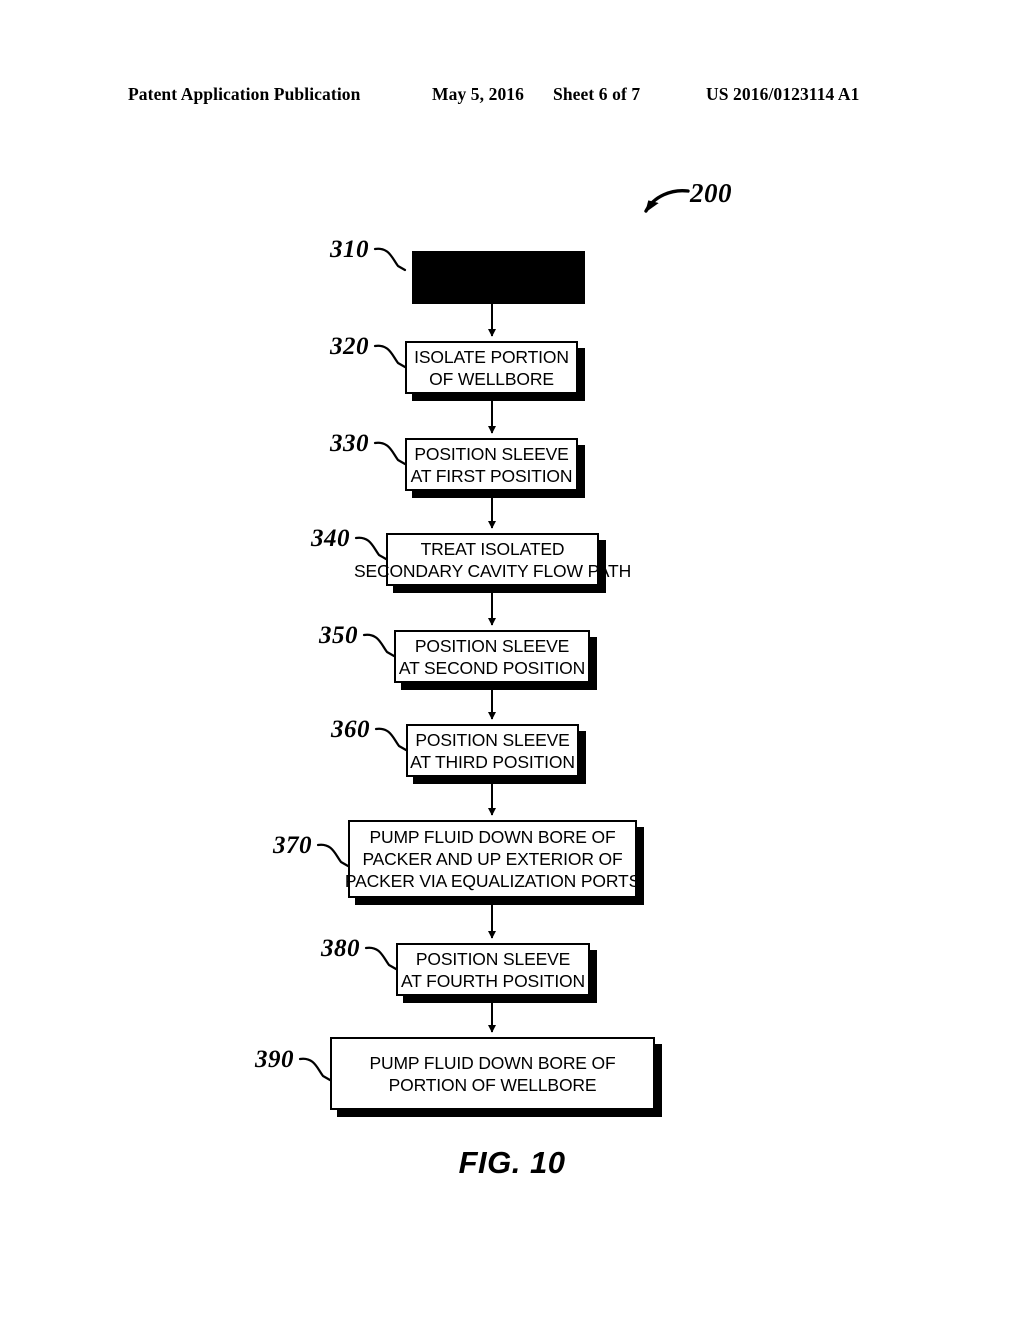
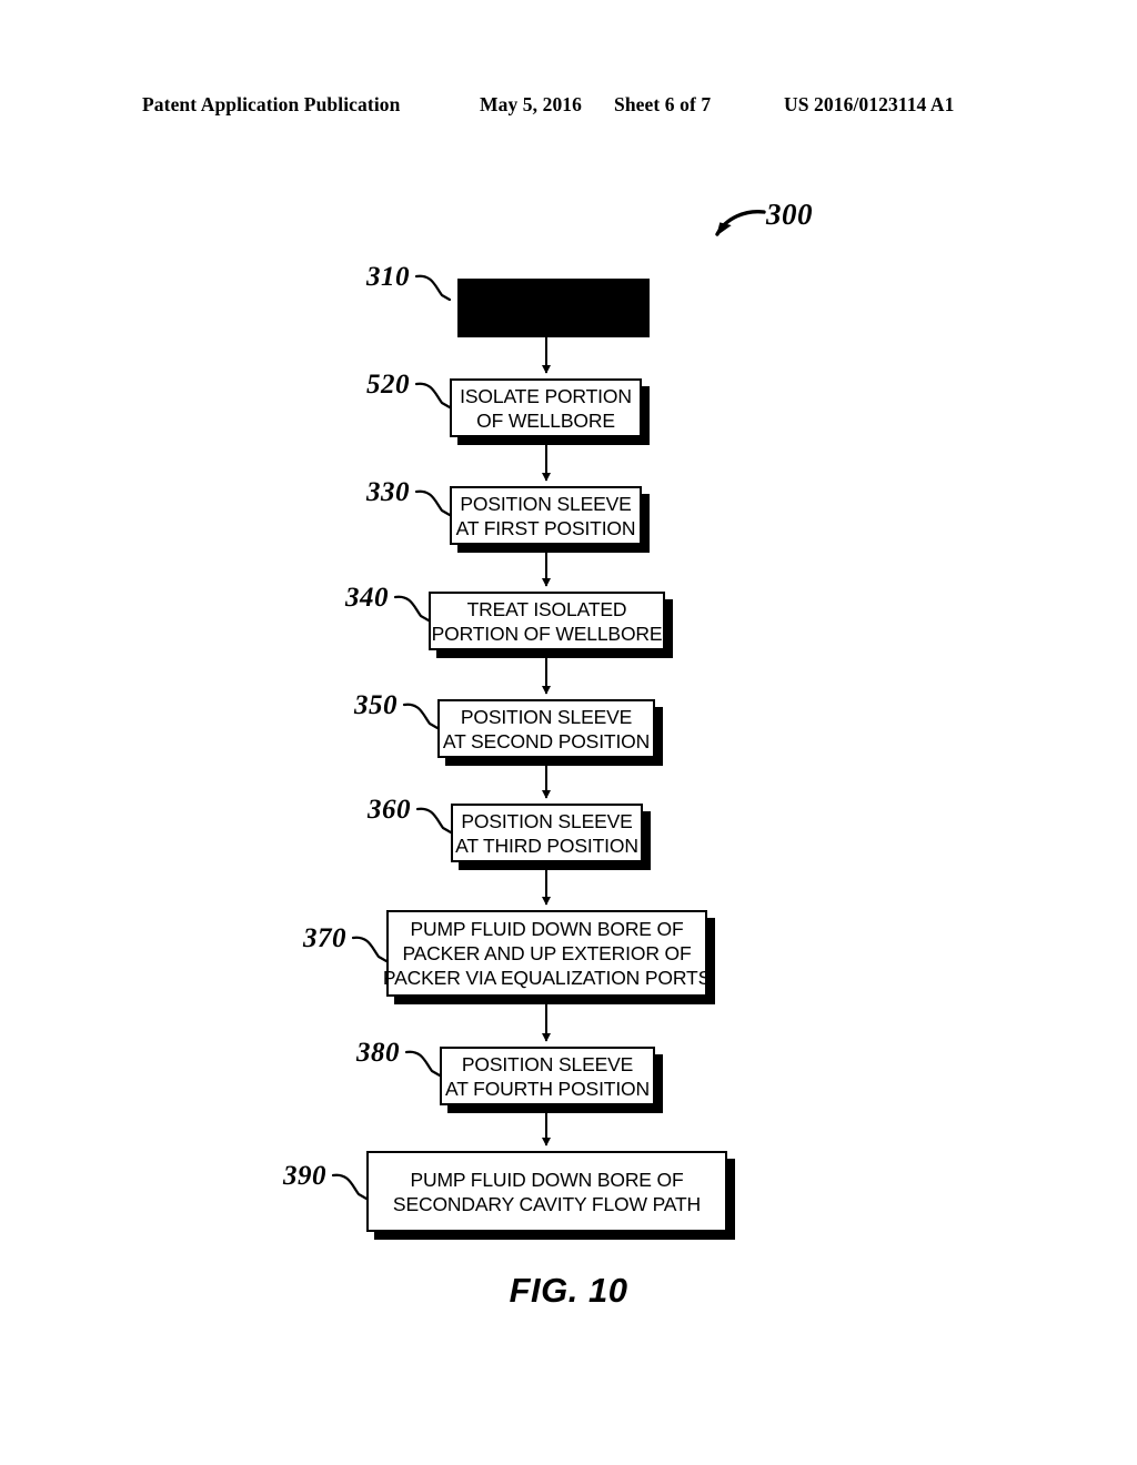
  Patent Application Publication
  May 5, 2016
  Sheet 6 of 7
  US 2016/0123114 A1
- 200
+ 300
  310
  ISOLATE PORTION
  OF WELLBORE
- 320
+ 520
  POSITION SLEEVE
  AT FIRST POSITION
  330
  TREAT ISOLATED
- SECONDARY CAVITY FLOW PATH
+ PORTION OF WELLBORE
  340
  POSITION SLEEVE
  AT SECOND POSITION
  350
  POSITION SLEEVE
  AT THIRD POSITION
  360
  PUMP FLUID DOWN BORE OF
  PACKER AND UP EXTERIOR OF
  PACKER VIA EQUALIZATION PORTS
  370
  POSITION SLEEVE
  AT FOURTH POSITION
  380
  PUMP FLUID DOWN BORE OF
- PORTION OF WELLBORE
+ SECONDARY CAVITY FLOW PATH
  390
  FIG. 10
